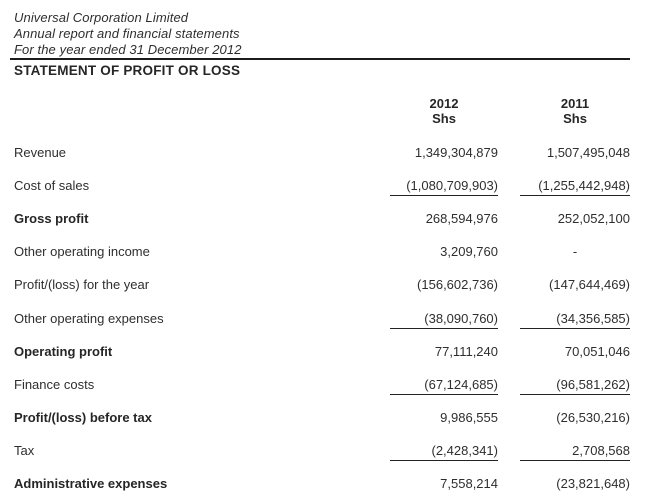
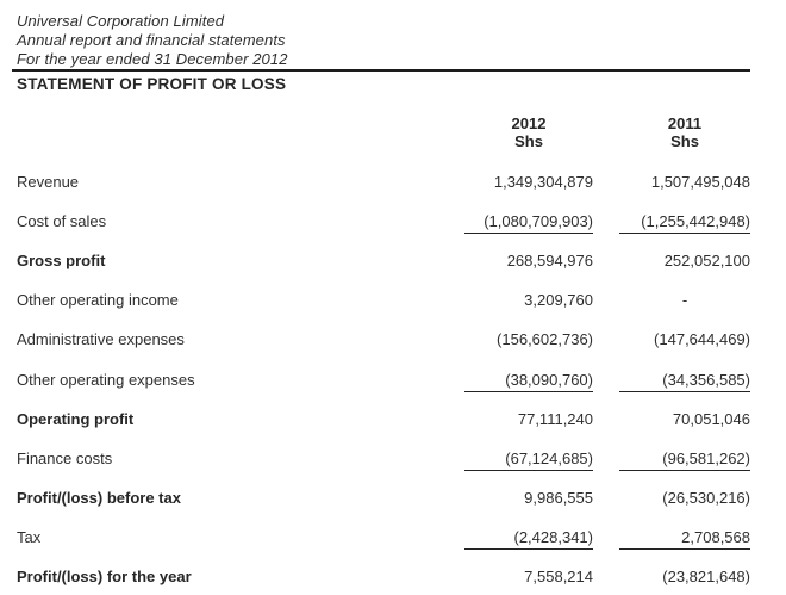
  Universal Corporation Limited
  Annual report and financial statements
  For the year ended 31 December 2012
  STATEMENT OF PROFIT OR LOSS
  2012
  Shs
  2011
  Shs
  Revenue
  1,349,304,879
  1,507,495,048
  Cost of sales
  (1,080,709,903)
  (1,255,442,948)
  Gross profit
  268,594,976
  252,052,100
  Other operating income
  3,209,760
  -
- Profit/(loss) for the year
+ Administrative expenses
  (156,602,736)
  (147,644,469)
  Other operating expenses
  (38,090,760)
  (34,356,585)
  Operating profit
  77,111,240
  70,051,046
  Finance costs
  (67,124,685)
  (96,581,262)
  Profit/(loss) before tax
  9,986,555
  (26,530,216)
  Tax
  (2,428,341)
  2,708,568
- Administrative expenses
+ Profit/(loss) for the year
  7,558,214
  (23,821,648)
